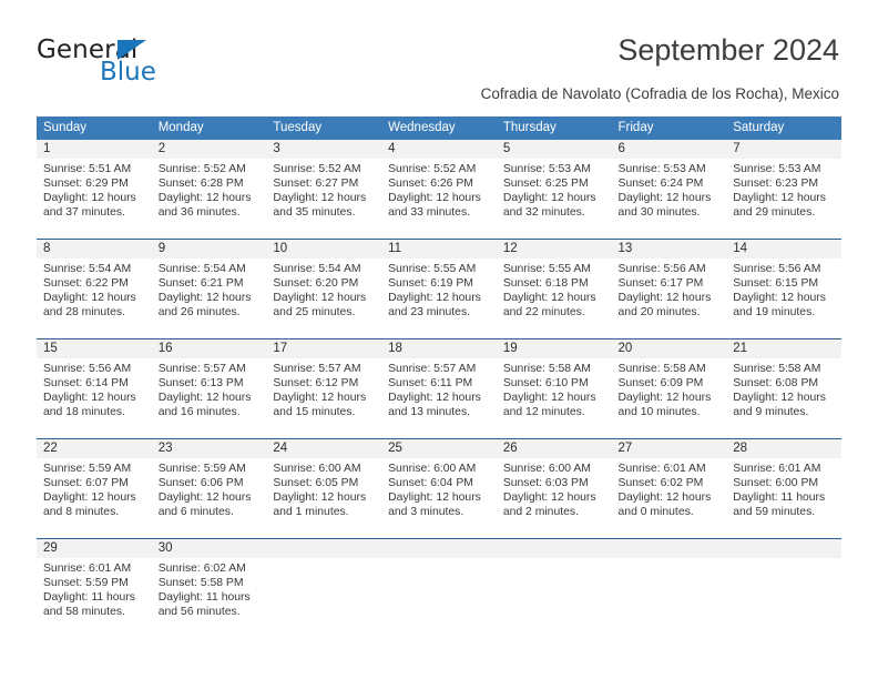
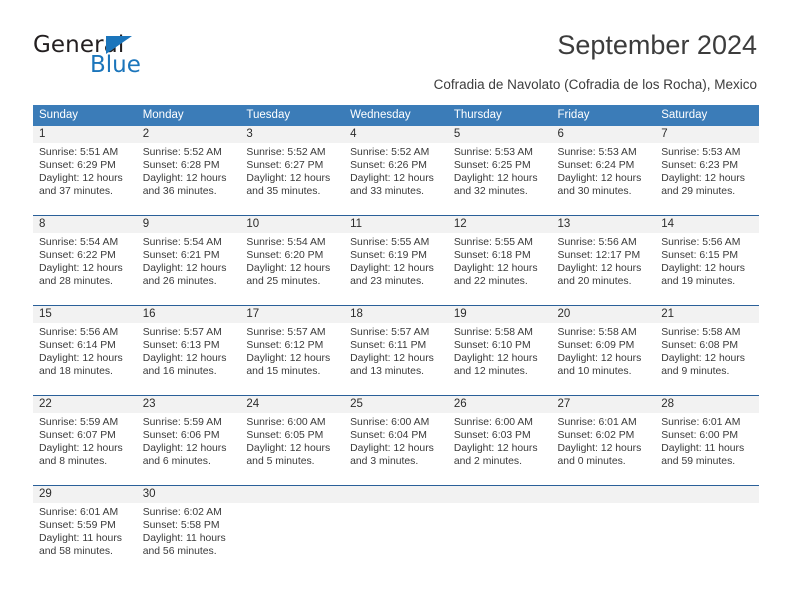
  General
  Blue
  September 2024
  Cofradia de Navolato (Cofradia de los Rocha), Mexico
  Sunday
  Monday
  Tuesday
  Wednesday
  Thursday
  Friday
  Saturday
  1
  2
  3
  4
  5
  6
  7
  Sunrise: 5:51 AM
  Sunset: 6:29 PM
  Daylight: 12 hours
  and 37 minutes.
  Sunrise: 5:52 AM
  Sunset: 6:28 PM
  Daylight: 12 hours
  and 36 minutes.
  Sunrise: 5:52 AM
  Sunset: 6:27 PM
  Daylight: 12 hours
  and 35 minutes.
  Sunrise: 5:52 AM
  Sunset: 6:26 PM
  Daylight: 12 hours
  and 33 minutes.
  Sunrise: 5:53 AM
  Sunset: 6:25 PM
  Daylight: 12 hours
  and 32 minutes.
  Sunrise: 5:53 AM
  Sunset: 6:24 PM
  Daylight: 12 hours
  and 30 minutes.
  Sunrise: 5:53 AM
  Sunset: 6:23 PM
  Daylight: 12 hours
  and 29 minutes.
  8
  9
  10
  11
  12
  13
  14
  Sunrise: 5:54 AM
  Sunset: 6:22 PM
  Daylight: 12 hours
  and 28 minutes.
  Sunrise: 5:54 AM
  Sunset: 6:21 PM
  Daylight: 12 hours
  and 26 minutes.
  Sunrise: 5:54 AM
  Sunset: 6:20 PM
  Daylight: 12 hours
  and 25 minutes.
  Sunrise: 5:55 AM
  Sunset: 6:19 PM
  Daylight: 12 hours
  and 23 minutes.
  Sunrise: 5:55 AM
  Sunset: 6:18 PM
  Daylight: 12 hours
  and 22 minutes.
  Sunrise: 5:56 AM
- Sunset: 6:17 PM
+ Sunset: 12:17 PM
  Daylight: 12 hours
  and 20 minutes.
  Sunrise: 5:56 AM
  Sunset: 6:15 PM
  Daylight: 12 hours
  and 19 minutes.
  15
  16
  17
  18
  19
  20
  21
  Sunrise: 5:56 AM
  Sunset: 6:14 PM
  Daylight: 12 hours
  and 18 minutes.
  Sunrise: 5:57 AM
  Sunset: 6:13 PM
  Daylight: 12 hours
  and 16 minutes.
  Sunrise: 5:57 AM
  Sunset: 6:12 PM
  Daylight: 12 hours
  and 15 minutes.
  Sunrise: 5:57 AM
  Sunset: 6:11 PM
  Daylight: 12 hours
  and 13 minutes.
  Sunrise: 5:58 AM
  Sunset: 6:10 PM
  Daylight: 12 hours
  and 12 minutes.
  Sunrise: 5:58 AM
  Sunset: 6:09 PM
  Daylight: 12 hours
  and 10 minutes.
  Sunrise: 5:58 AM
  Sunset: 6:08 PM
  Daylight: 12 hours
  and 9 minutes.
  22
  23
  24
  25
  26
  27
  28
  Sunrise: 5:59 AM
  Sunset: 6:07 PM
  Daylight: 12 hours
  and 8 minutes.
  Sunrise: 5:59 AM
  Sunset: 6:06 PM
  Daylight: 12 hours
  and 6 minutes.
  Sunrise: 6:00 AM
  Sunset: 6:05 PM
  Daylight: 12 hours
- and 1 minutes.
+ and 5 minutes.
  Sunrise: 6:00 AM
  Sunset: 6:04 PM
  Daylight: 12 hours
  and 3 minutes.
  Sunrise: 6:00 AM
  Sunset: 6:03 PM
  Daylight: 12 hours
  and 2 minutes.
  Sunrise: 6:01 AM
  Sunset: 6:02 PM
  Daylight: 12 hours
  and 0 minutes.
  Sunrise: 6:01 AM
  Sunset: 6:00 PM
  Daylight: 11 hours
  and 59 minutes.
  29
  30
  Sunrise: 6:01 AM
  Sunset: 5:59 PM
  Daylight: 11 hours
  and 58 minutes.
  Sunrise: 6:02 AM
  Sunset: 5:58 PM
  Daylight: 11 hours
  and 56 minutes.
